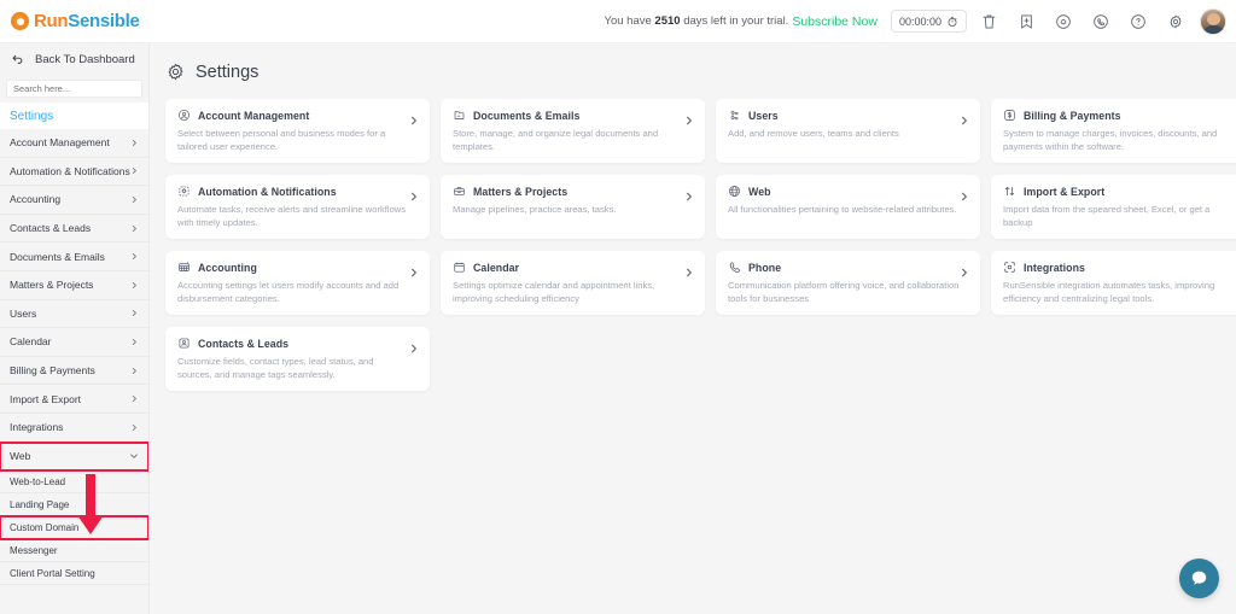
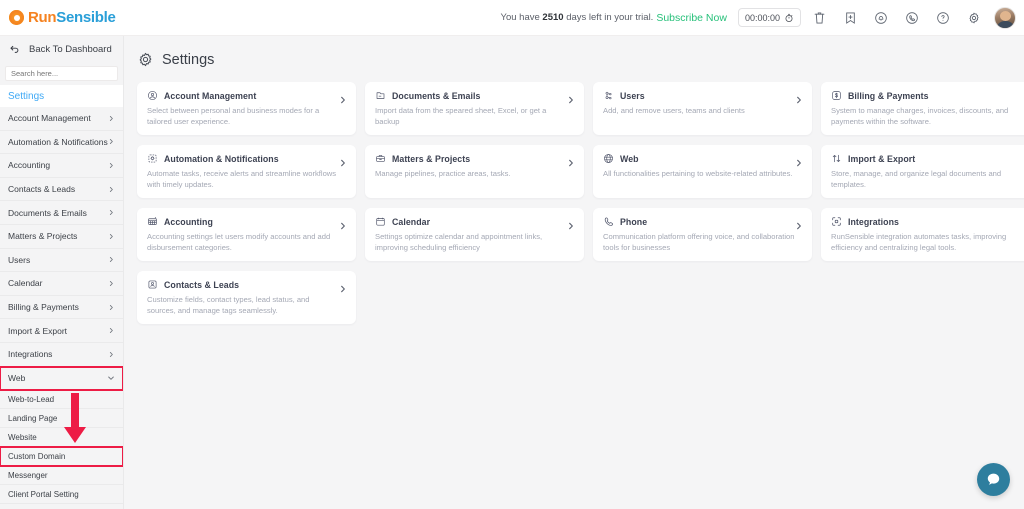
  RunSensible
  You have 2510 days left in your trial.
  Subscribe Now
  00:00:00
  Back To Dashboard
  Search here...
  Settings
  Account Management
  Automation & Notifications
  Accounting
  Contacts & Leads
  Documents & Emails
  Matters & Projects
  Users
  Calendar
  Billing & Payments
  Import & Export
  Integrations
  Web
  Web-to-Lead
  Landing Page
+ Website
  Custom Domain
  Messenger
  Client Portal Setting
  Settings
  Account Management
  Select between personal and business modes for a tailored user experience.
  Documents & Emails
- Store, manage, and organize legal documents and templates.
+ Import data from the speared sheet, Excel, or get a backup
  Users
  Add, and remove users, teams and clients
  Billing & Payments
  System to manage charges, invoices, discounts, and payments within the software.
  Automation & Notifications
  Automate tasks, receive alerts and streamline workflows with timely updates.
  Matters & Projects
  Manage pipelines, practice areas, tasks.
  Web
  All functionalities pertaining to website-related attributes.
  Import & Export
- Import data from the speared sheet, Excel, or get a backup
+ Store, manage, and organize legal documents and templates.
  Accounting
  Accounting settings let users modify accounts and add disbursement categories.
  Calendar
  Settings optimize calendar and appointment links, improving scheduling efficiency
  Phone
  Communication platform offering voice, and collaboration tools for businesses
  Integrations
  RunSensible integration automates tasks, improving efficiency and centralizing legal tools.
  Contacts & Leads
  Customize fields, contact types, lead status, and sources, and manage tags seamlessly.
